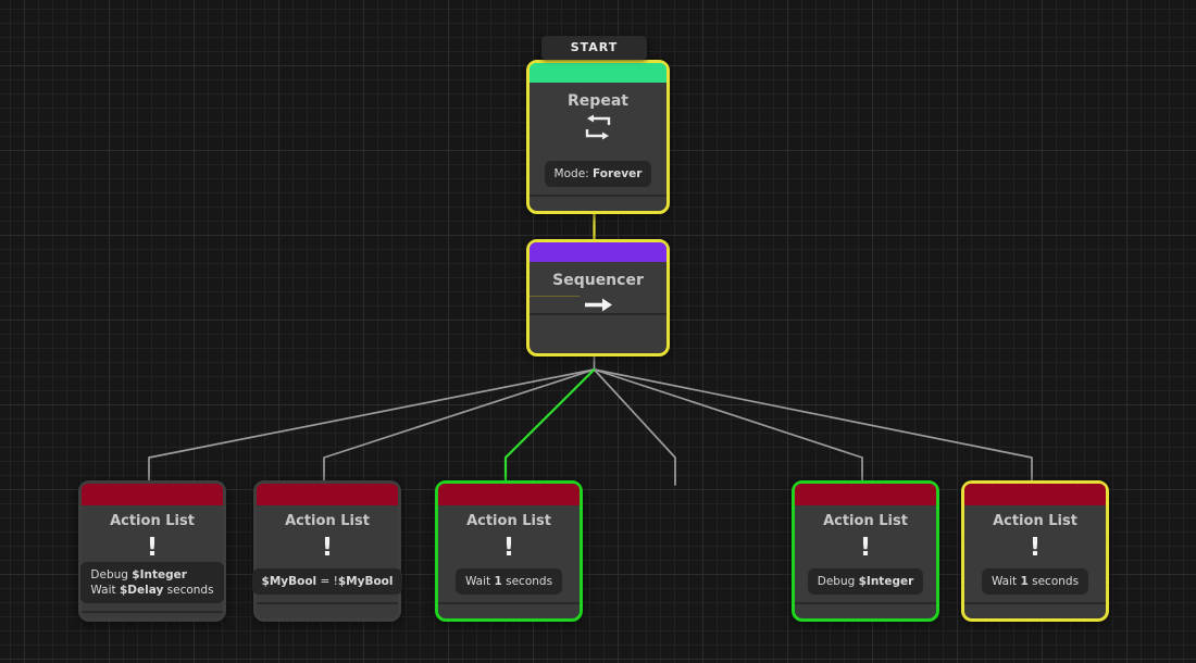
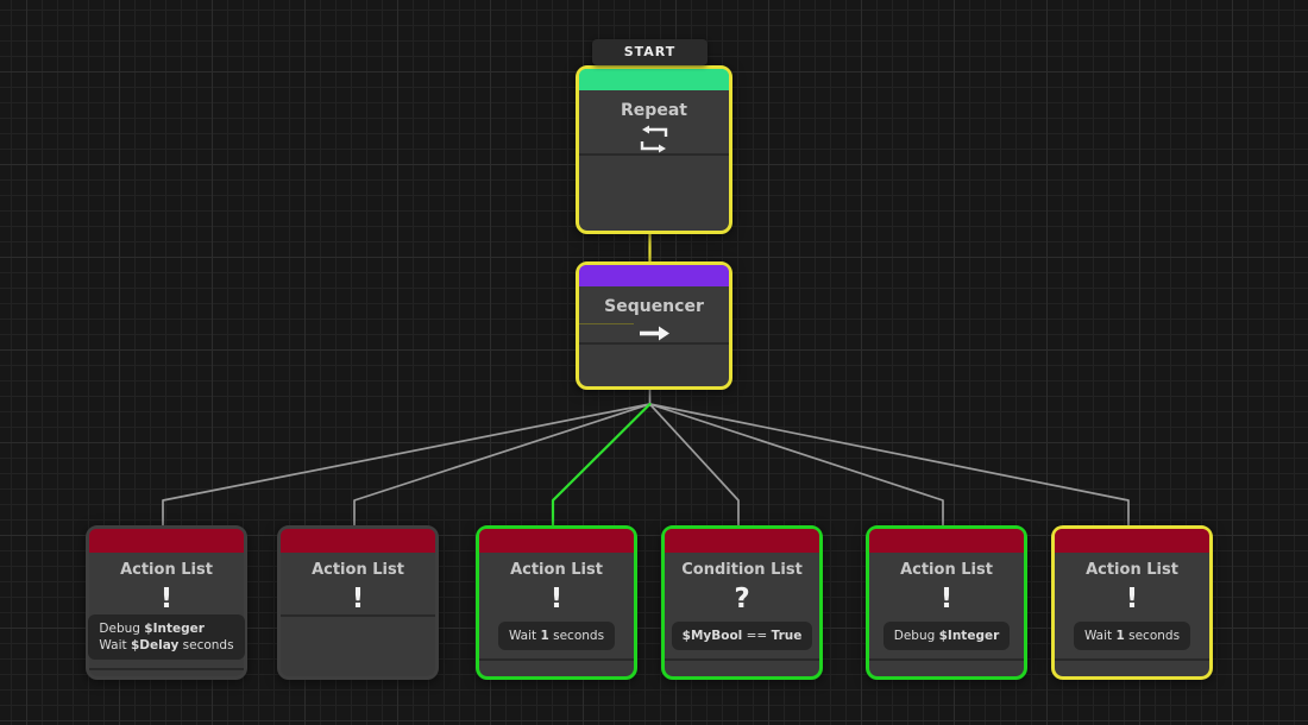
  START
  Repeat
- Mode: Forever
  Sequencer
  Action List
  !
  Debug $Integer
  Wait $Delay seconds
  Action List
  !
- $MyBool = !$MyBool
  Action List
  !
  Wait 1 seconds
+ Condition List
+ ?
+ $MyBool == True
  Action List
  !
  Debug $Integer
  Action List
  !
  Wait 1 seconds
